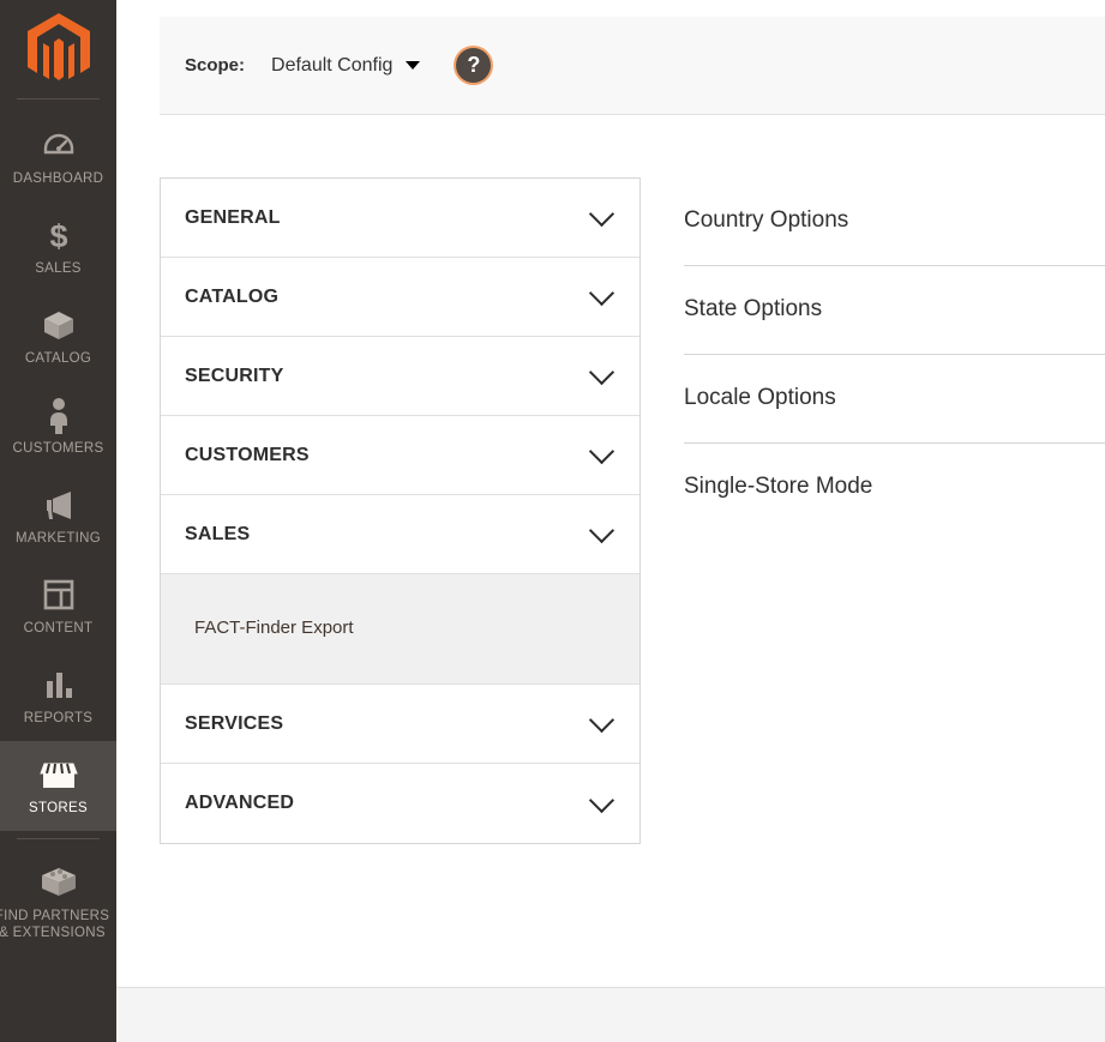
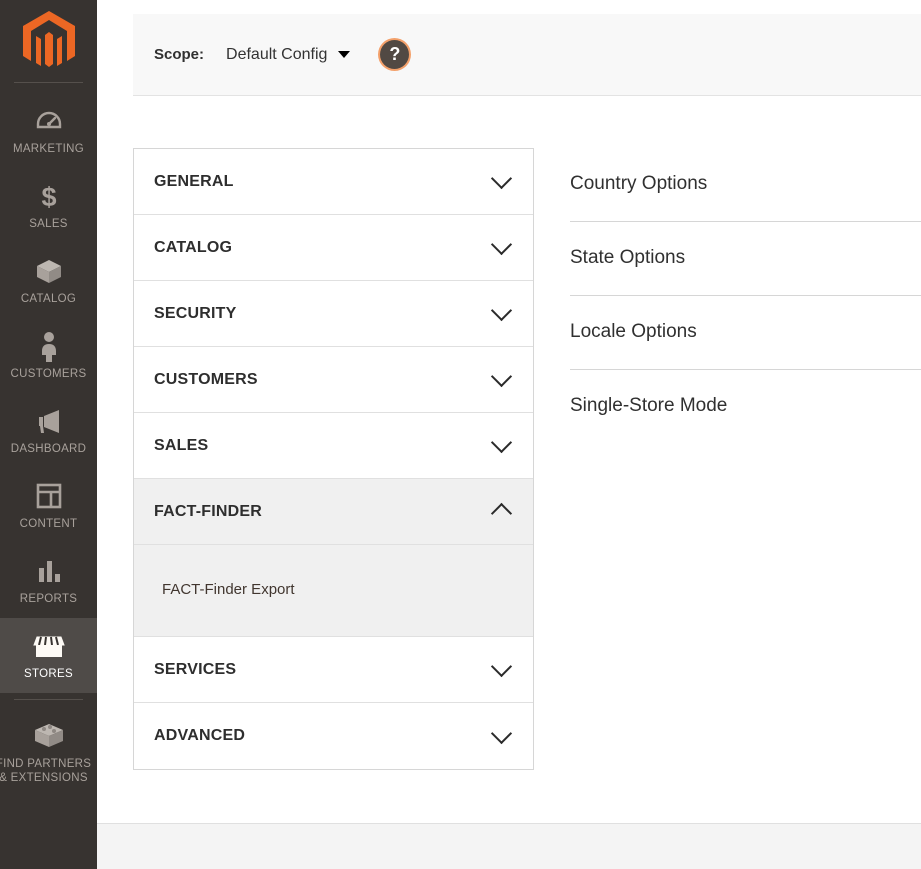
- DASHBOARD
+ MARKETING
  $
  SALES
  CATALOG
  CUSTOMERS
- MARKETING
+ DASHBOARD
  CONTENT
  REPORTS
  STORES
  IND PARTNERS & EXTENSIONS
  Scope:
  Default Config
  ?
  GENERAL
  CATALOG
  SECURITY
  CUSTOMERS
  SALES
+ FACT-FINDER
  FACT-Finder Export
  SERVICES
  ADVANCED
  Country Options
  State Options
  Locale Options
  Single-Store Mode
